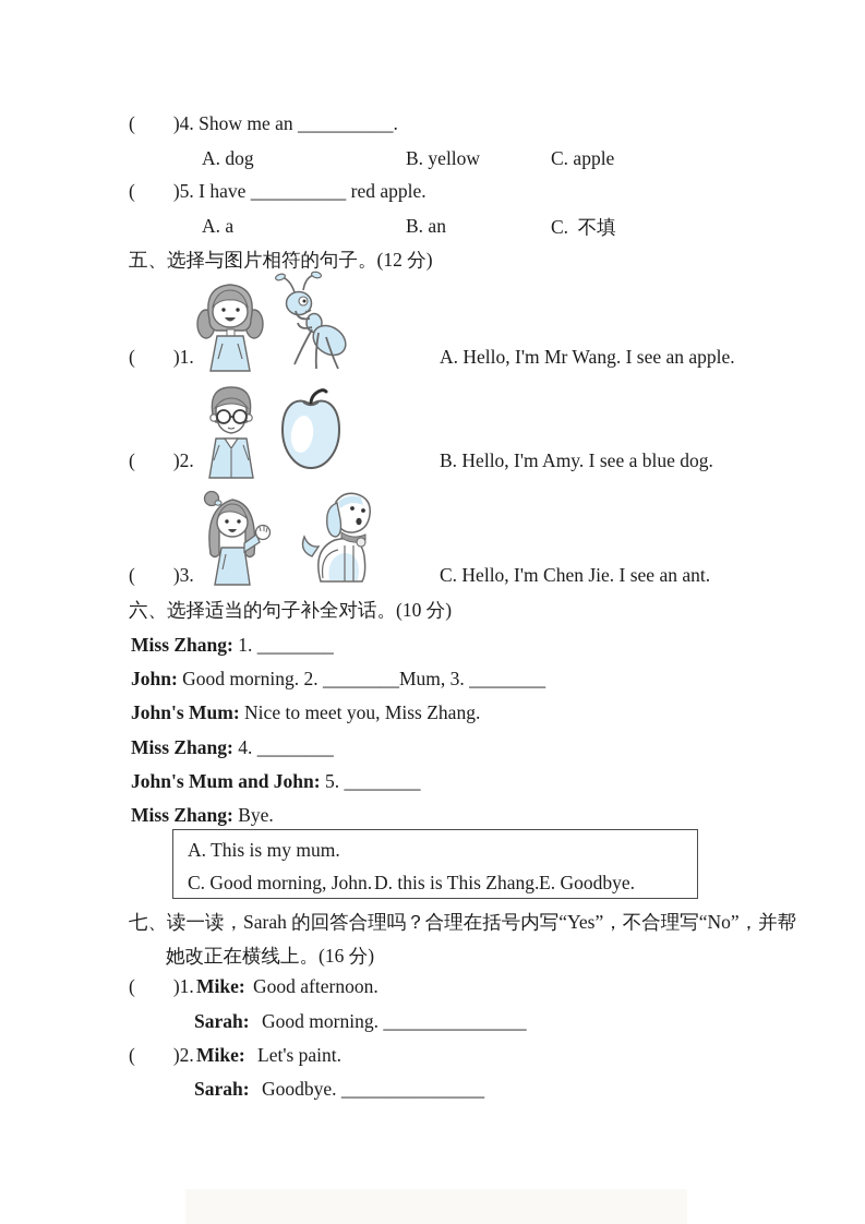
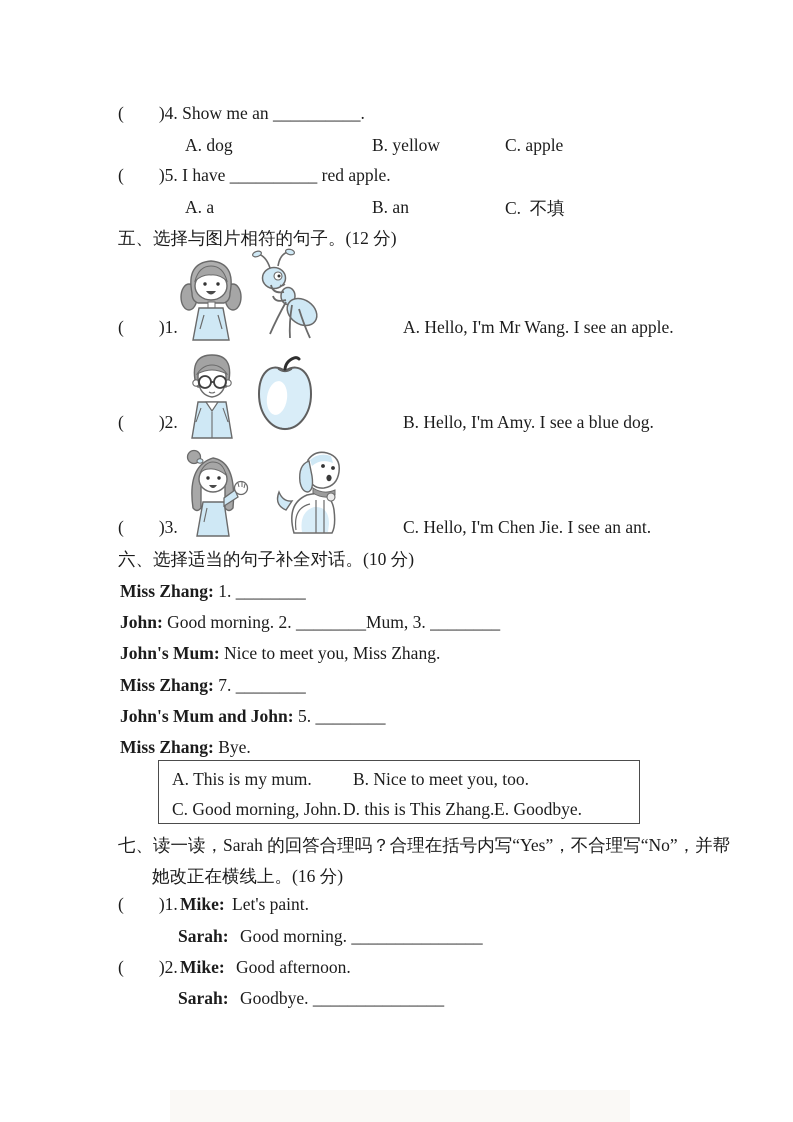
  ( )4. Show me an __________.
  A. dog
  B. yellow
  C. apple
  ( )5. I have __________ red apple.
  A. a
  B. an
  C. 不填
  五、选择与图片相符的句子。(12 分)
  ( )1.
  A. Hello, I'm Mr Wang. I see an apple.
  ( )2.
  B. Hello, I'm Amy. I see a blue dog.
  ( )3.
  C. Hello, I'm Chen Jie. I see an ant.
  六、选择适当的句子补全对话。(10 分)
  Miss Zhang: 1. ________
  John: Good morning. 2. ________Mum, 3. ________
  John's Mum: Nice to meet you, Miss Zhang.
- Miss Zhang: 4. ________
+ Miss Zhang: 7. ________
  John's Mum and John: 5. ________
  Miss Zhang: Bye.
  A. This is my mum.
+ B. Nice to meet you, too.
  C. Good morning, John.
  D. this is This Zhang.
  E. Goodbye.
  七、读一读，Sarah 的回答合理吗？合理在括号内写“Yes”，不合理写“No”，并帮
  她改正在横线上。(16 分)
  ( )1.
  Mike:
- Good afternoon.
+ Let's paint.
  Sarah:
  Good morning. _______________
  ( )2.
  Mike:
- Let's paint.
+ Good afternoon.
  Sarah:
  Goodbye. _______________
